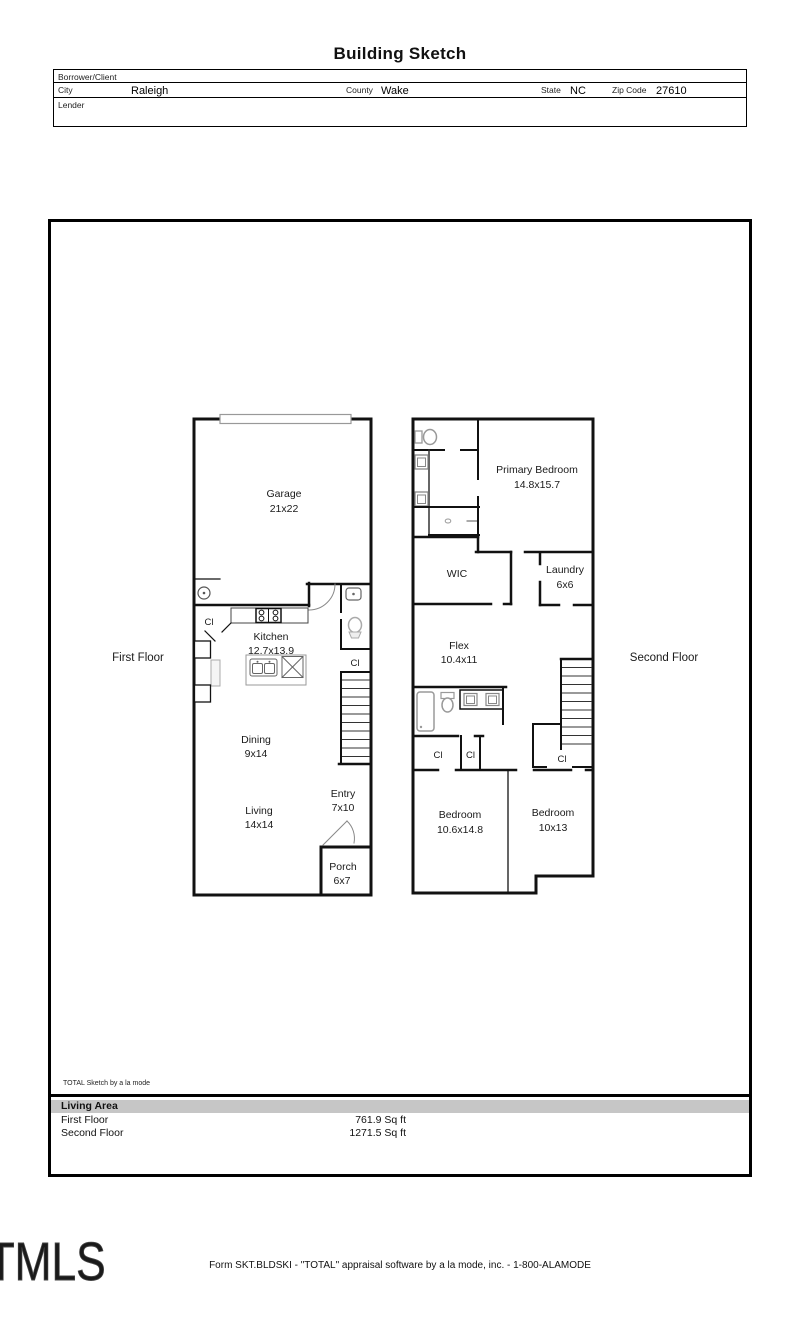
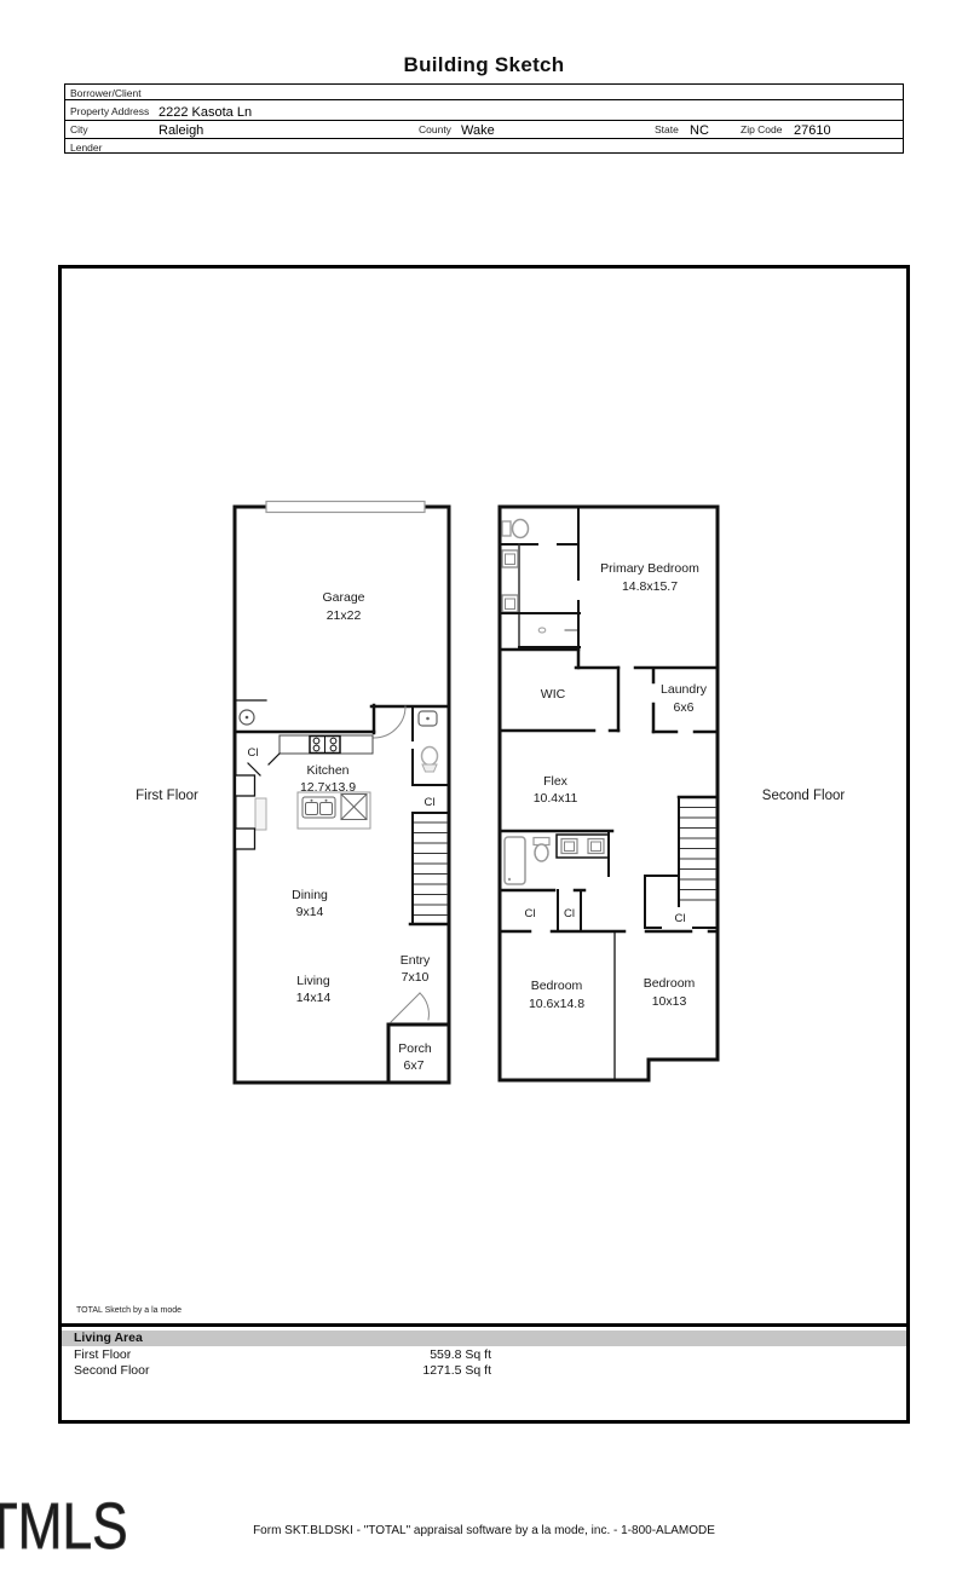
  Building Sketch
  Borrower/Client
+ Property Address
+ 2222 Kasota Ln
  City
  Raleigh
  County
  Wake
  State
  NC
  Zip Code
  27610
  Lender
  Cl
  Cl
  Garage
  21x22
  Kitchen
  12.7x13.9
  Dining
  9x14
  Living
  14x14
  Entry
  7x10
  Porch
  6x7
  Primary Bedroom
  14.8x15.7
  WIC
  Laundry
  6x6
  Flex
  10.4x11
  Cl
  Cl
  Cl
  Bedroom
  10.6x14.8
  Bedroom
  10x13
  First Floor
  Second Floor
  Living Area
  First Floor
- 761.9 Sq ft
+ 559.8 Sq ft
  Second Floor
  1271.5 Sq ft
  TMLS
  Form SKT.BLDSKI - "TOTAL" appraisal software by a la mode, inc. - 1-800-ALAMODE
